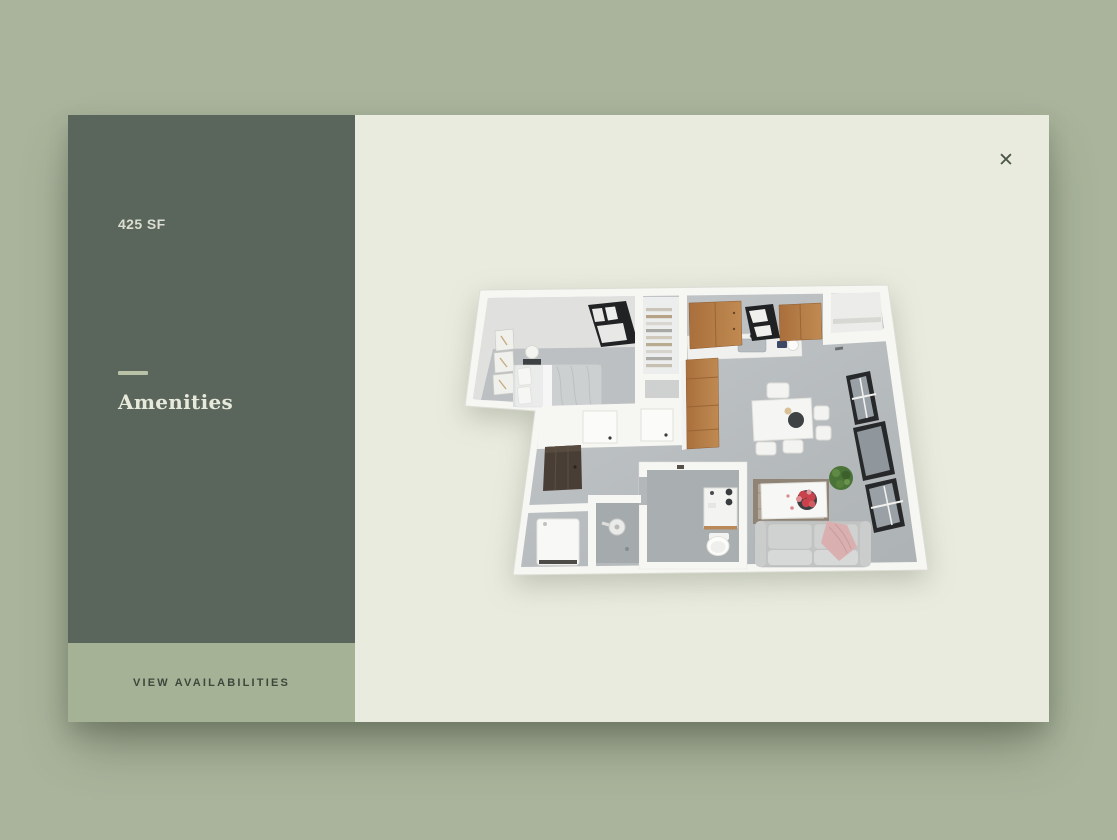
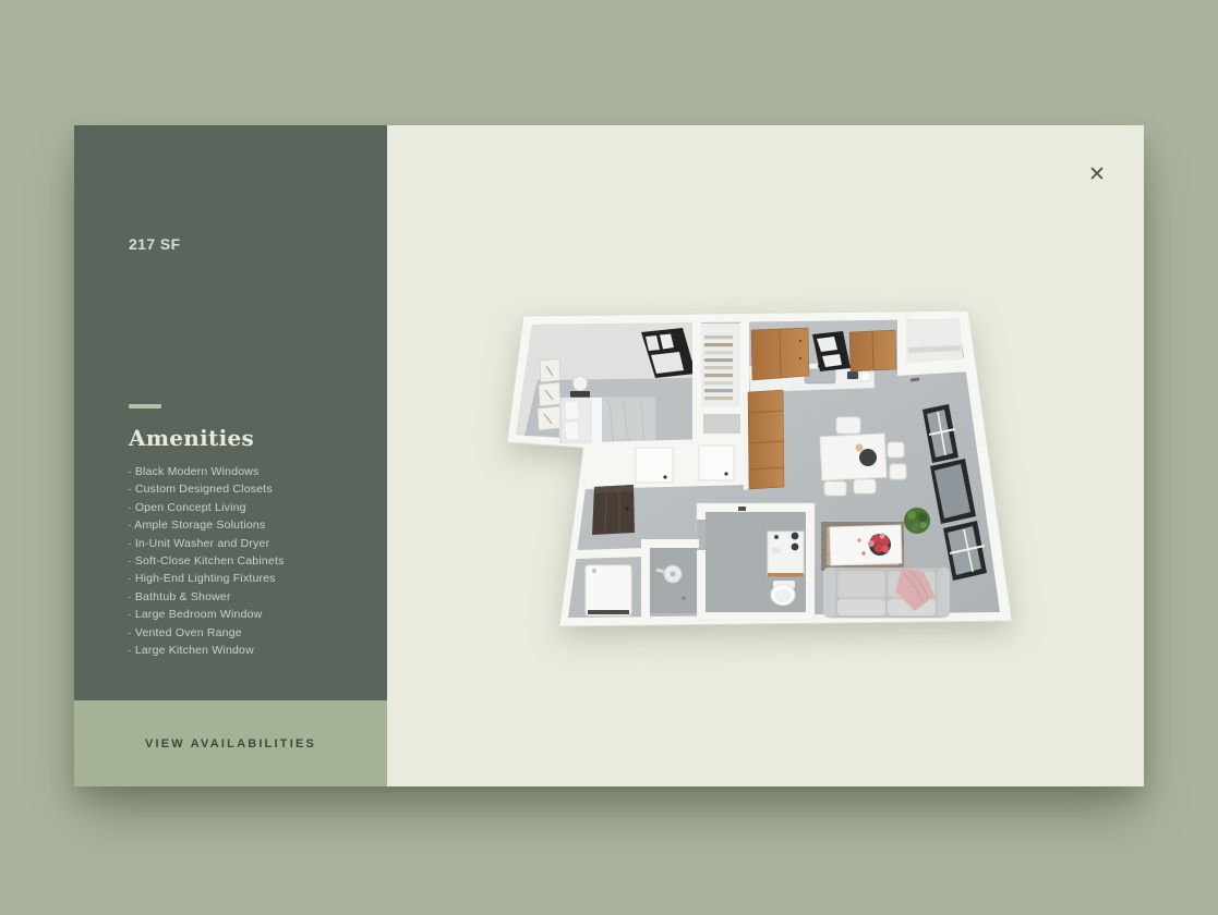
- 425 SF
+ 217 SF
  Amenities
+ · Black Modern Windows
+ · Custom Designed Closets
+ · Open Concept Living
+ · Ample Storage Solutions
+ · In-Unit Washer and Dryer
+ · Soft-Close Kitchen Cabinets
+ · High-End Lighting Fixtures
+ · Bathtub & Shower
+ · Large Bedroom Window
+ · Vented Oven Range
+ · Large Kitchen Window
  VIEW AVAILABILITIES
  ✕
